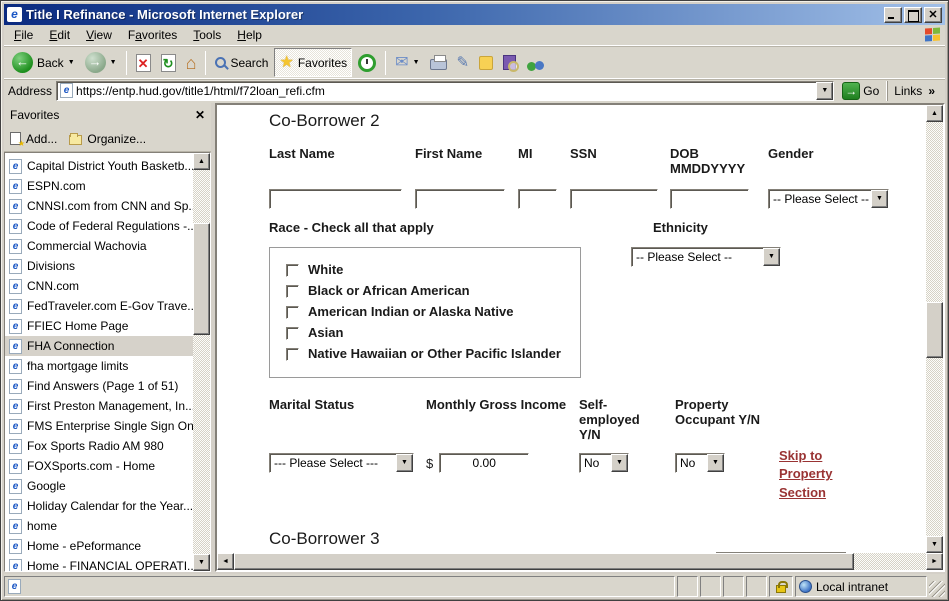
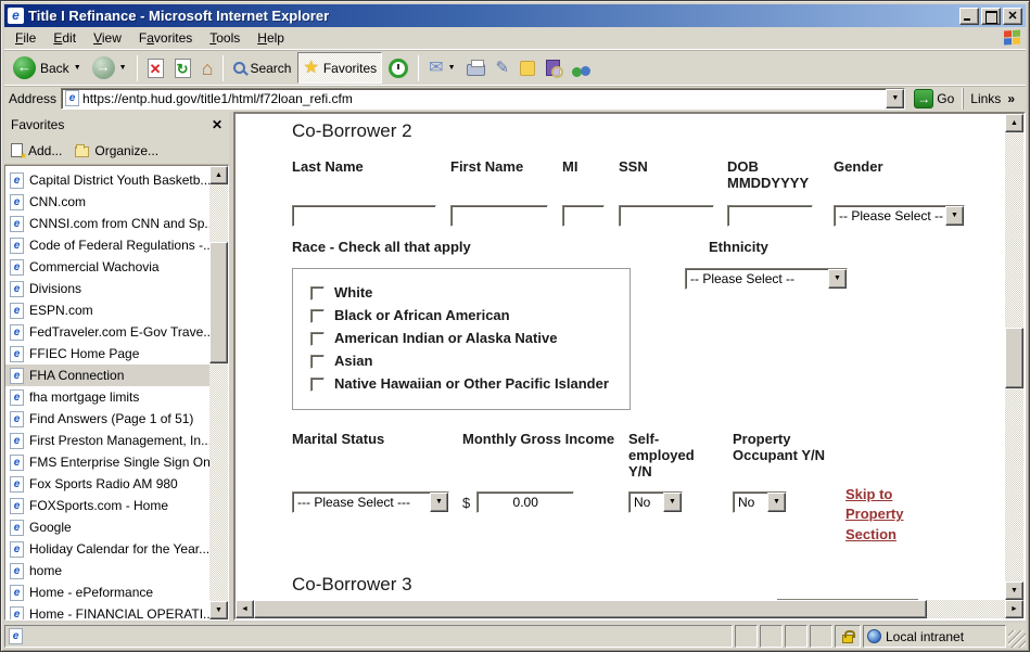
  e
  Title I Refinance - Microsoft Internet Explorer
  File
  Edit
  View
  Favorites
  Tools
  Help
  ←
  Back
  →
  ✕
  ↻
  ⌂
  Search
  ★
  Favorites
  ✉
  ✎
  Address
  e
  https://entp.hud.gov/title1/html/f72loan_refi.cfm
  →
  Go
  Links
  »
  Favorites
  ✕
  Add...
  Organize...
  e
  Capital District Youth Basketb..
  e
- ESPN.com
+ CNN.com
  e
  CNNSI.com from CNN and Sp.
  e
  Code of Federal Regulations -.
  e
  Commercial Wachovia
  e
  Divisions
  e
- CNN.com
+ ESPN.com
  e
  FedTraveler.com E-Gov Trave.
  e
  FFIEC Home Page
  e
  FHA Connection
  e
  fha mortgage limits
  e
  Find Answers (Page 1 of 51)
  e
  First Preston Management, In..
  e
  FMS Enterprise Single Sign On
  e
  Fox Sports Radio AM 980
  e
  FOXSports.com - Home
  e
  Google
  e
  Holiday Calendar for the Year...
  e
  home
  e
  Home - ePeformance
  e
  Home - FINANCIAL OPERATI.
  Co-Borrower 2
  Last Name
  First Name
  MI
  SSN
  DOB MMDDYYYY
  Gender
  -- Please Select --
  Race - Check all that apply
  White
  Black or African American
  American Indian or Alaska Native
  Asian
  Native Hawaiian or Other Pacific Islander
  Ethnicity
  -- Please Select --
  Marital Status
  Monthly Gross Income
  Self-employed Y/N
  Property Occupant Y/N
  --- Please Select ---
  $
  0.00
  No
  No
  Skip to Property Section
  Co-Borrower 3
  e
  Local intranet
